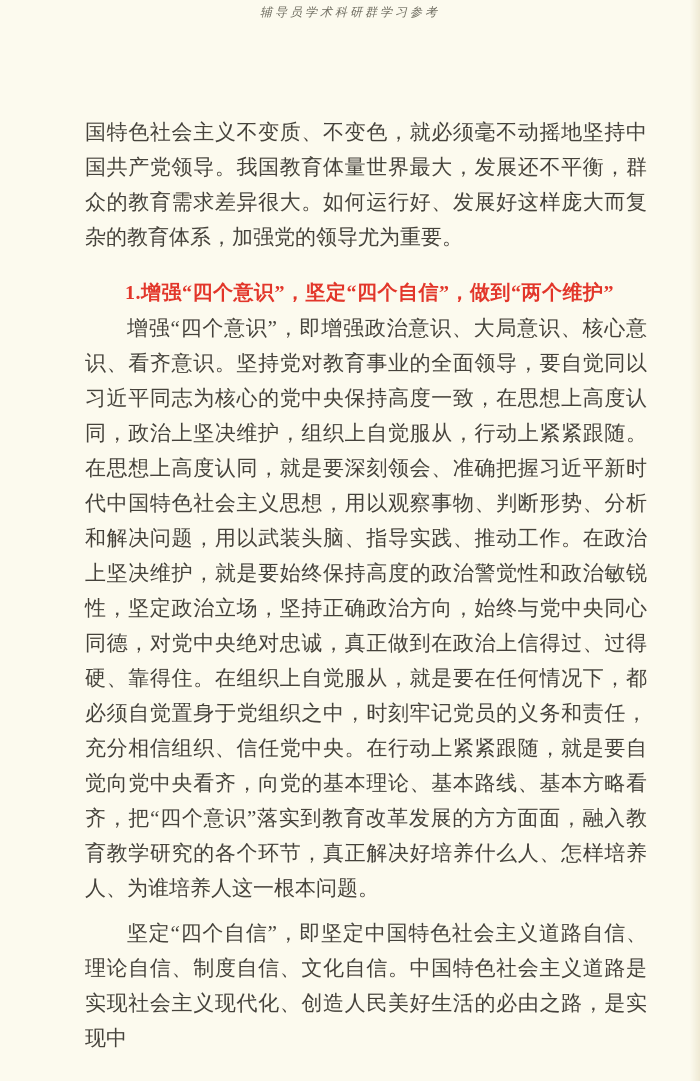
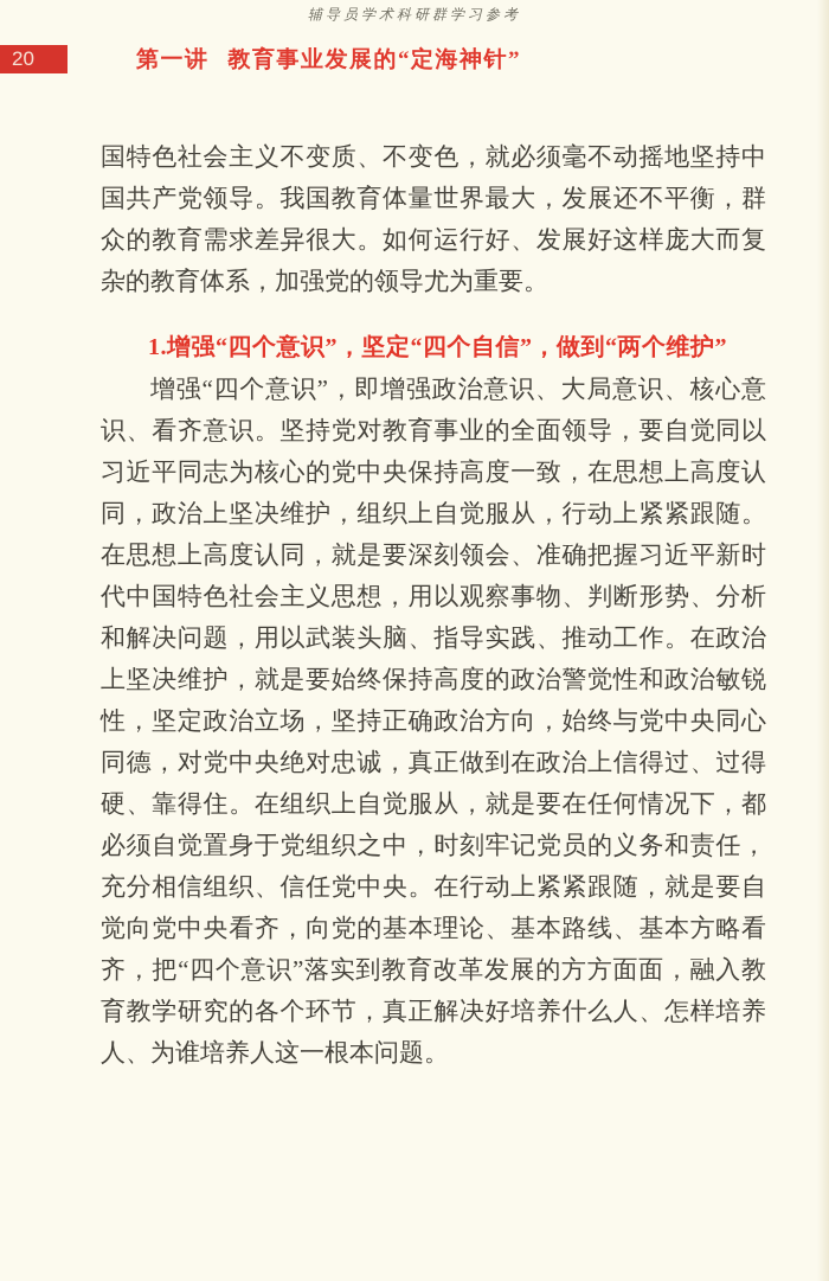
  辅导员学术科研群学习参考
+ 20
+ 第一讲 教育事业发展的“定海神针”
  国特色社会主义不变质、不变色，就必须毫不动摇地坚持中国共产党领导。我国教育体量世界最大，发展还不平衡，群众的教育需求差异很大。如何运行好、发展好这样庞大而复杂的教育体系，加强党的领导尤为重要。
  1.增强“四个意识”，坚定“四个自信”，做到“两个维护”
  增强“四个意识”，即增强政治意识、大局意识、核心意识、看齐意识。坚持党对教育事业的全面领导，要自觉同以习近平同志为核心的党中央保持高度一致，在思想上高度认同，政治上坚决维护，组织上自觉服从，行动上紧紧跟随。在思想上高度认同，就是要深刻领会、准确把握习近平新时代中国特色社会主义思想，用以观察事物、判断形势、分析和解决问题，用以武装头脑、指导实践、推动工作。在政治上坚决维护，就是要始终保持高度的政治警觉性和政治敏锐性，坚定政治立场，坚持正确政治方向，始终与党中央同心同德，对党中央绝对忠诚，真正做到在政治上信得过、过得硬、靠得住。在组织上自觉服从，就是要在任何情况下，都必须自觉置身于党组织之中，时刻牢记党员的义务和责任，充分相信组织、信任党中央。在行动上紧紧跟随，就是要自觉向党中央看齐，向党的基本理论、基本路线、基本方略看齐，把“四个意识”落实到教育改革发展的方方面面，融入教育教学研究的各个环节，真正解决好培养什么人、怎样培养人、为谁培养人这一根本问题。
- 坚定“四个自信”，即坚定中国特色社会主义道路自信、理论自信、制度自信、文化自信。中国特色社会主义道路是实现社会主义现代化、创造人民美好生活的必由之路，是实现中
